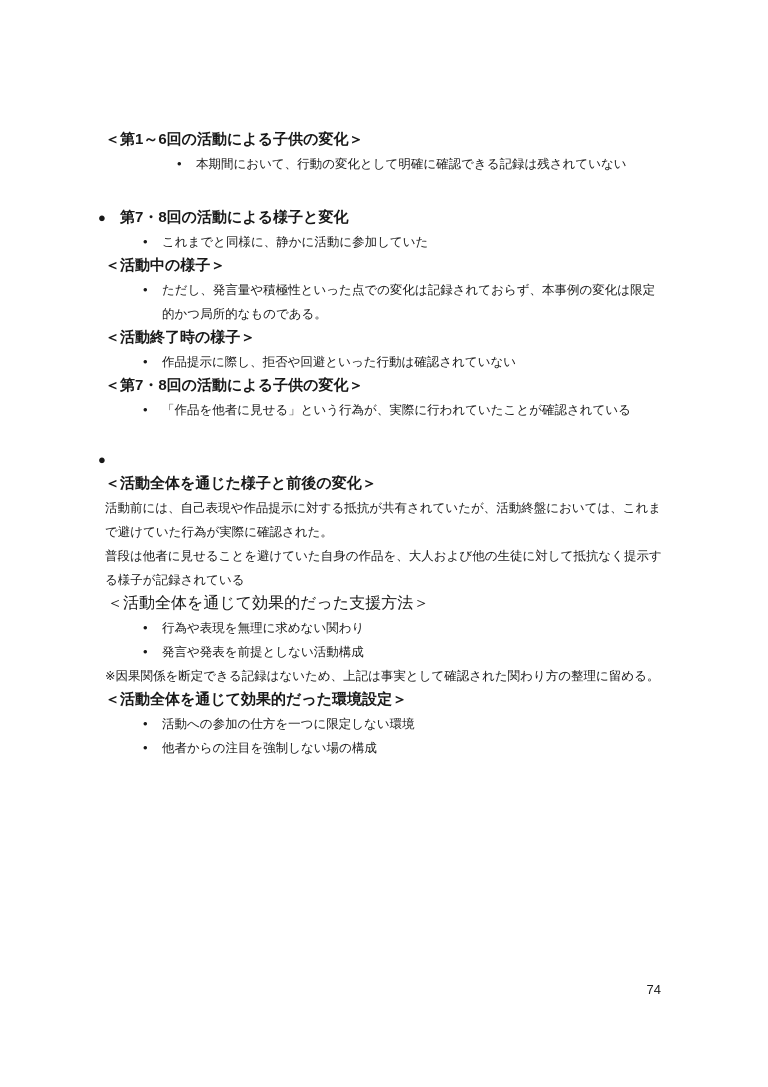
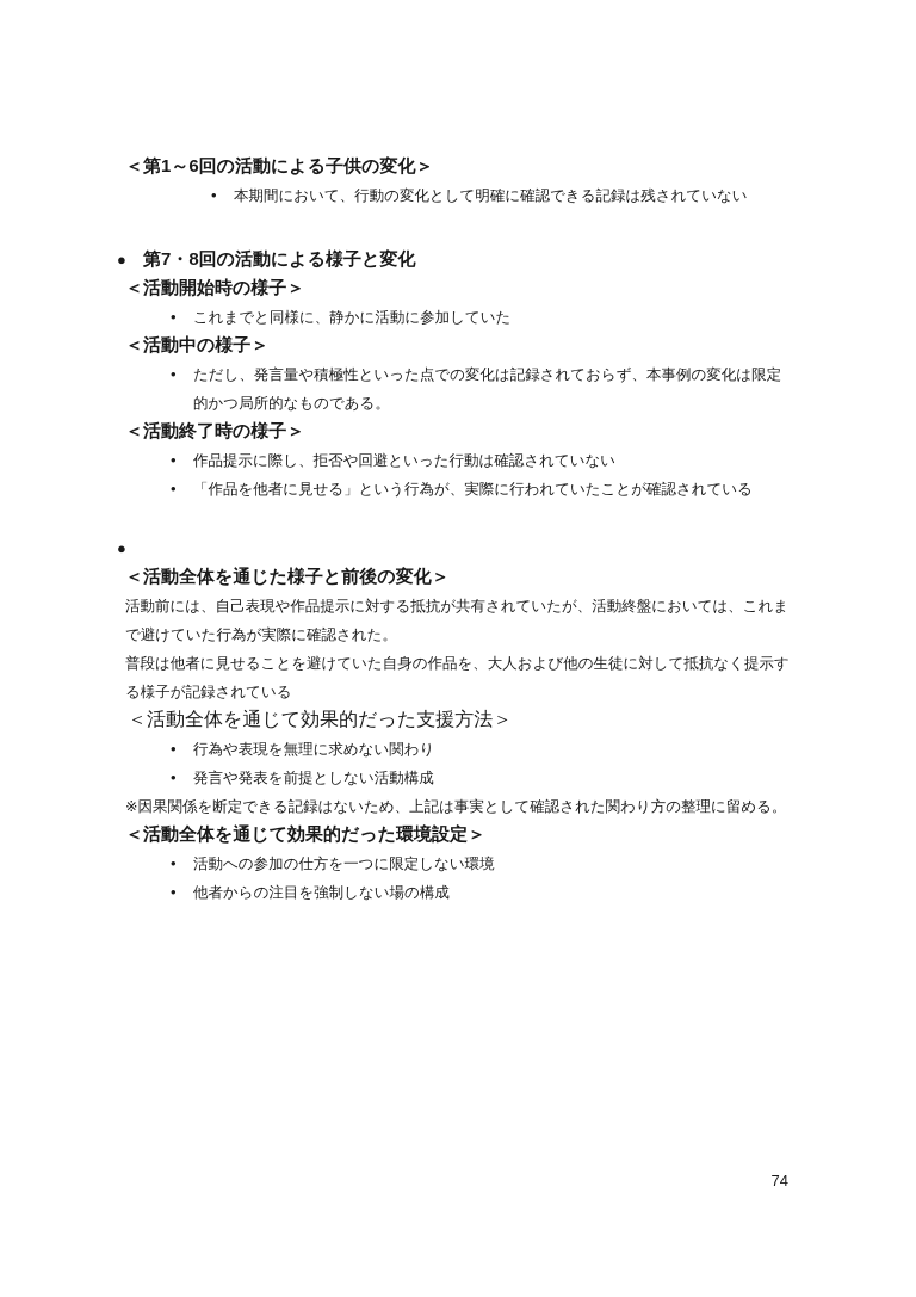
  ＜第1～6回の活動による子供の変化＞
  •
  本期間において、行動の変化として明確に確認できる記録は残されていない
  ●
  第7・8回の活動による様子と変化
+ ＜活動開始時の様子＞
  •
  これまでと同様に、静かに活動に参加していた
  ＜活動中の様子＞
  •
  ただし、発言量や積極性といった点での変化は記録されておらず、本事例の変化は限定的かつ局所的なものである。
  ＜活動終了時の様子＞
  •
  作品提示に際し、拒否や回避といった行動は確認されていない
- ＜第7・8回の活動による子供の変化＞
  •
  「作品を他者に見せる」という行為が、実際に行われていたことが確認されている
  ●
  ＜活動全体を通じた様子と前後の変化＞
  活動前には、自己表現や作品提示に対する抵抗が共有されていたが、活動終盤においては、これまで避けていた行為が実際に確認された。
  普段は他者に見せることを避けていた自身の作品を、大人および他の生徒に対して抵抗なく提示する様子が記録されている
  ＜活動全体を通じて効果的だった支援方法＞
  •
  行為や表現を無理に求めない関わり
  •
  発言や発表を前提としない活動構成
  ※因果関係を断定できる記録はないため、上記は事実として確認された関わり方の整理に留める。
  ＜活動全体を通じて効果的だった環境設定＞
  •
  活動への参加の仕方を一つに限定しない環境
  •
  他者からの注目を強制しない場の構成
  74
